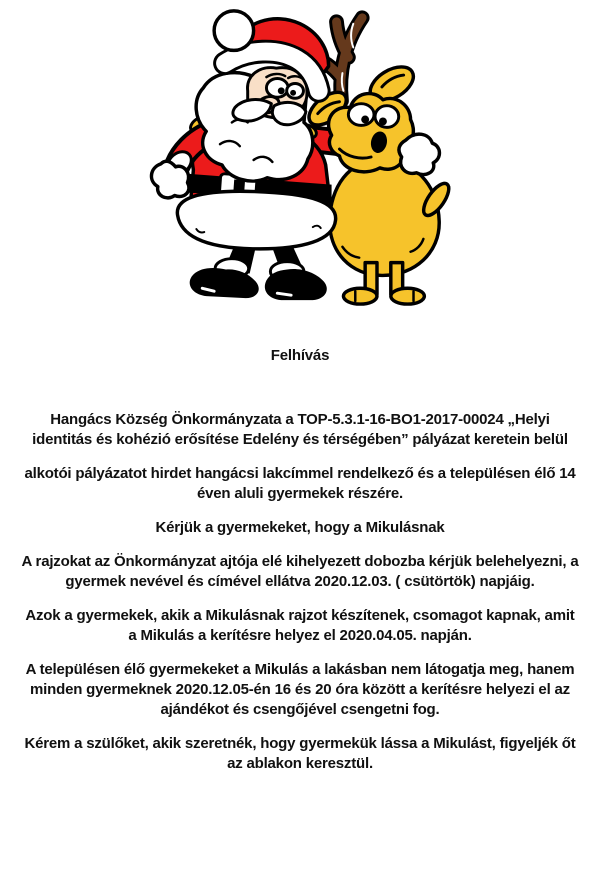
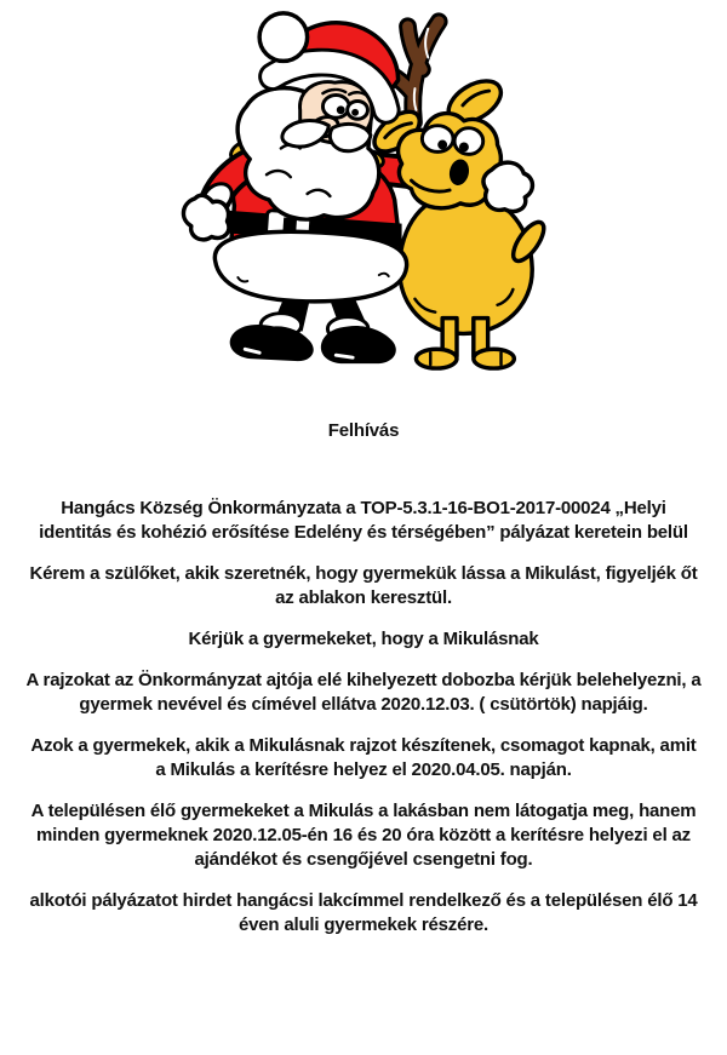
  Felhívás
  Hangács Község Önkormányzata a TOP-5.3.1-16-BO1-2017-00024 „Helyi identitás és kohézió erősítése Edelény és térségében” pályázat keretein belül
- alkotói pályázatot hirdet hangácsi lakcímmel rendelkező és a településen élő 14 éven aluli gyermekek részére.
+ Kérem a szülőket, akik szeretnék, hogy gyermekük lássa a Mikulást, figyeljék őt az ablakon keresztül.
  Kérjük a gyermekeket, hogy a Mikulásnak
  A rajzokat az Önkormányzat ajtója elé kihelyezett dobozba kérjük belehelyezni, a gyermek nevével és címével ellátva 2020.12.03. ( csütörtök) napjáig.
  Azok a gyermekek, akik a Mikulásnak rajzot készítenek, csomagot kapnak, amit a Mikulás a kerítésre helyez el 2020.04.05. napján.
  A településen élő gyermekeket a Mikulás a lakásban nem látogatja meg, hanem minden gyermeknek 2020.12.05-én 16 és 20 óra között a kerítésre helyezi el az ajándékot és csengőjével csengetni fog.
- Kérem a szülőket, akik szeretnék, hogy gyermekük lássa a Mikulást, figyeljék őt az ablakon keresztül.
+ alkotói pályázatot hirdet hangácsi lakcímmel rendelkező és a településen élő 14 éven aluli gyermekek részére.
